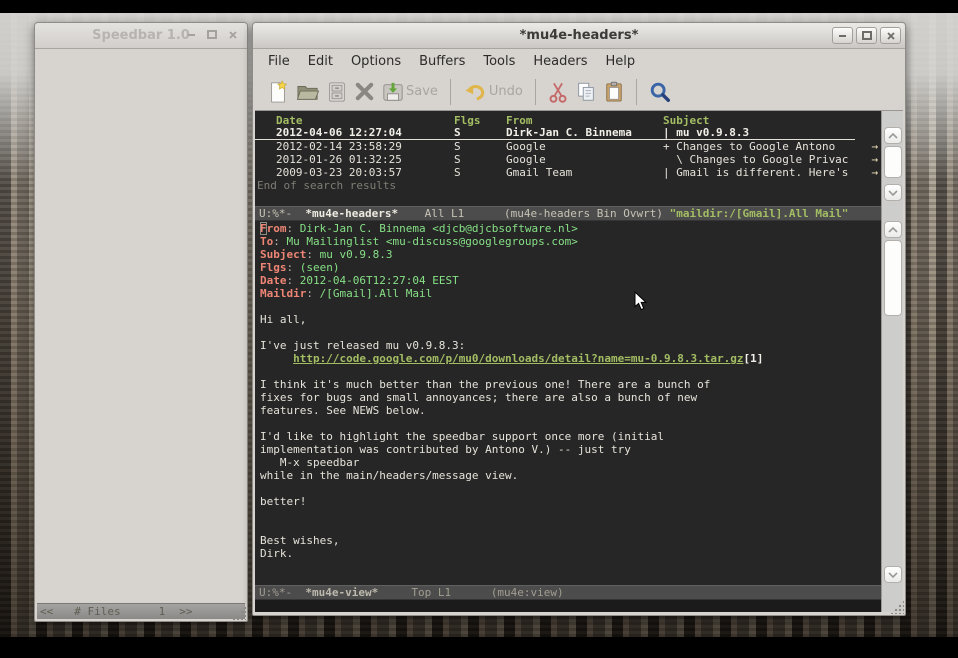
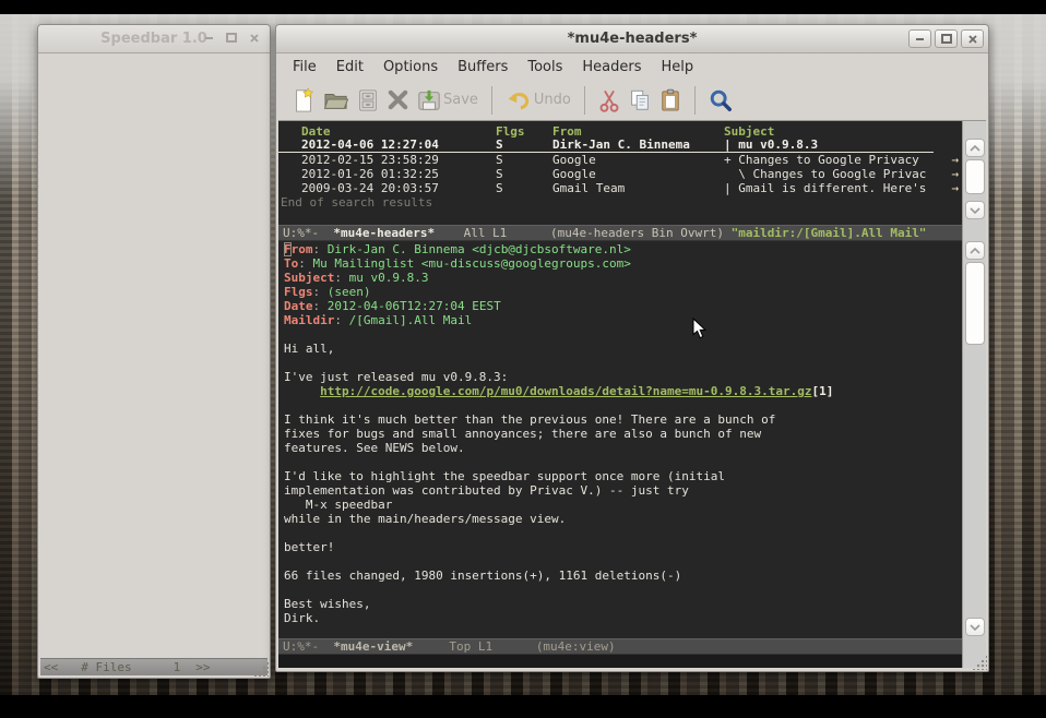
  Speedbar 1.0
  <<
  # Files
  1
  >>
  *mu4e-headers*
  File
  Edit
  Options
  Buffers
  Tools
  Headers
  Help
  Save
  Undo
  Date
  Flgs
  From
  Subject
  2012-04-06 12:27:04
  S
  Dirk-Jan C. Binnema
  | mu v0.9.8.3
- 2012-02-14 23:58:29
+ 2012-02-15 23:58:29
  S
  Google
- + Changes to Google Antono
+ + Changes to Google Privacy
  →
  2012-01-26 01:32:25
  S
  Google
  \ Changes to Google Privac
  →
- 2009-03-23 20:03:57
+ 2009-03-24 20:03:57
  S
  Gmail Team
  | Gmail is different. Here's
  →
  End of search results
  U:%*- *mu4e-headers* All L1 (mu4e-headers Bin Ovwrt) "maildir:/[Gmail].All Mail"
  From: Dirk-Jan C. Binnema <djcb@djcbsoftware.nl>
  To: Mu Mailinglist <mu-discuss@googlegroups.com>
  Subject: mu v0.9.8.3
  Flgs: (seen)
  Date: 2012-04-06T12:27:04 EEST
  Maildir: /[Gmail].All Mail
  Hi all,
  I've just released mu v0.9.8.3:
  http://code.google.com/p/mu0/downloads/detail?name=mu-0.9.8.3.tar.gz[1]
  I think it's much better than the previous one! There are a bunch of
  fixes for bugs and small annoyances; there are also a bunch of new
  features. See NEWS below.
  I'd like to highlight the speedbar support once more (initial
- implementation was contributed by Antono V.) -- just try
+ implementation was contributed by Privac V.) -- just try
  M-x speedbar
  while in the main/headers/message view.
  better!
+ 66 files changed, 1980 insertions(+), 1161 deletions(-)
  Best wishes,
  Dirk.
  U:%*- *mu4e-view* Top L1 (mu4e:view)
